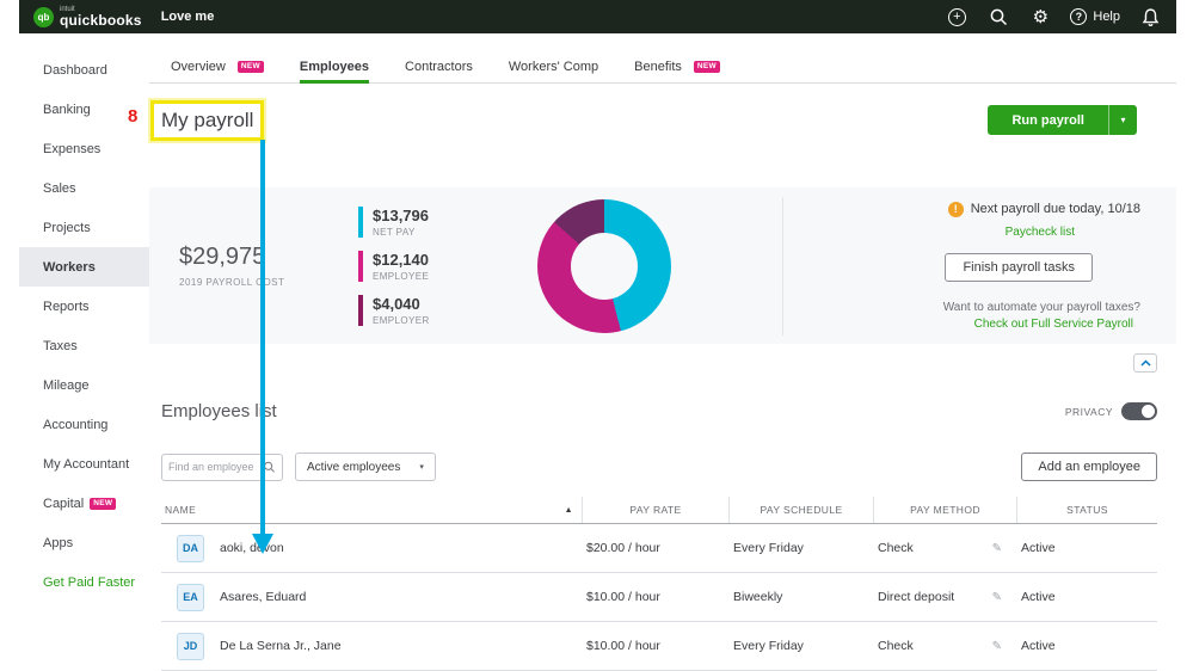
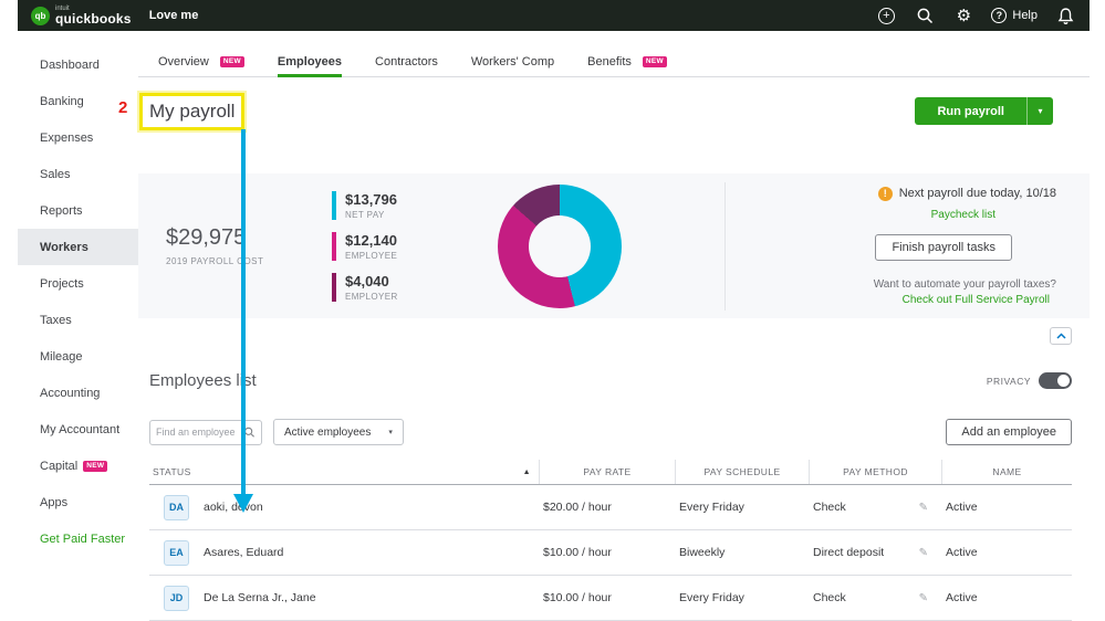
  qb
  quickbooks
  Love me
  +
  ⚙
  ?
  Help
  Dashboard
  Banking
  Expenses
  Sales
- Projects
+ Reports
  Workers
- Reports
+ Projects
  Taxes
  Mileage
  Accounting
  My Accountant
  Capital
  Apps
  Get Paid Faster
  Overview
  Employees
  Contractors
  Workers' Comp
  Benefits
  My payroll
  Run payroll
  ▾
  $29,975
  2019 PAYROLL COST
  $13,796
  NET PAY
  $12,140
  EMPLOYEE
  $4,040
  EMPLOYER
  !
  Next payroll due today, 10/18
  Paycheck list
  Finish payroll tasks
  Want to automate your payroll taxes?
  Check out Full Service Payroll
  Employees lst
  PRIVACY
  Find an employee
  Active employees
  Add an employee
- NAME
+ STATUS
  PAY RATE
  PAY SCHEDULE
  PAY METHOD
- STATUS
+ NAME
  DA
  aoki, dvon
  $20.00 / hour
  Every Friday
  Check
  ✎
  Active
  EA
  Asares, Eduard
  $10.00 / hour
  Biweekly
  Direct deposit
  ✎
  Active
  JD
  De La Serna Jr., Jane
  $10.00 / hour
  Every Friday
  Check
  ✎
  Active
- 8
+ 2
